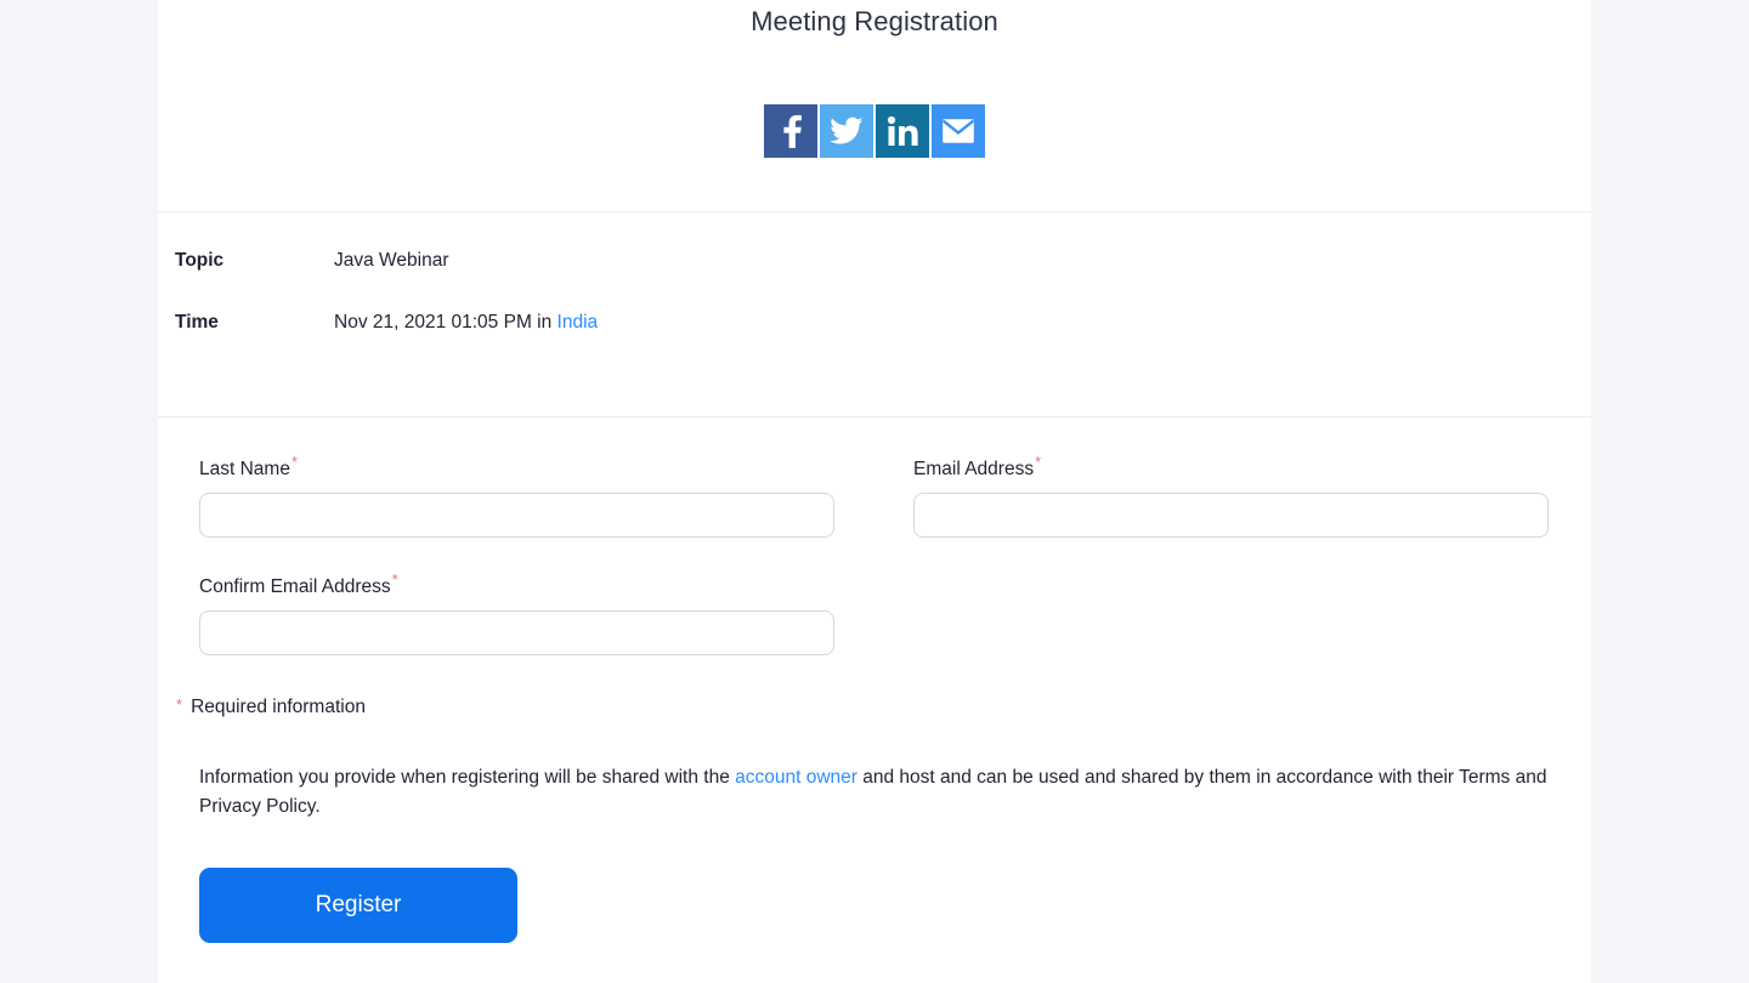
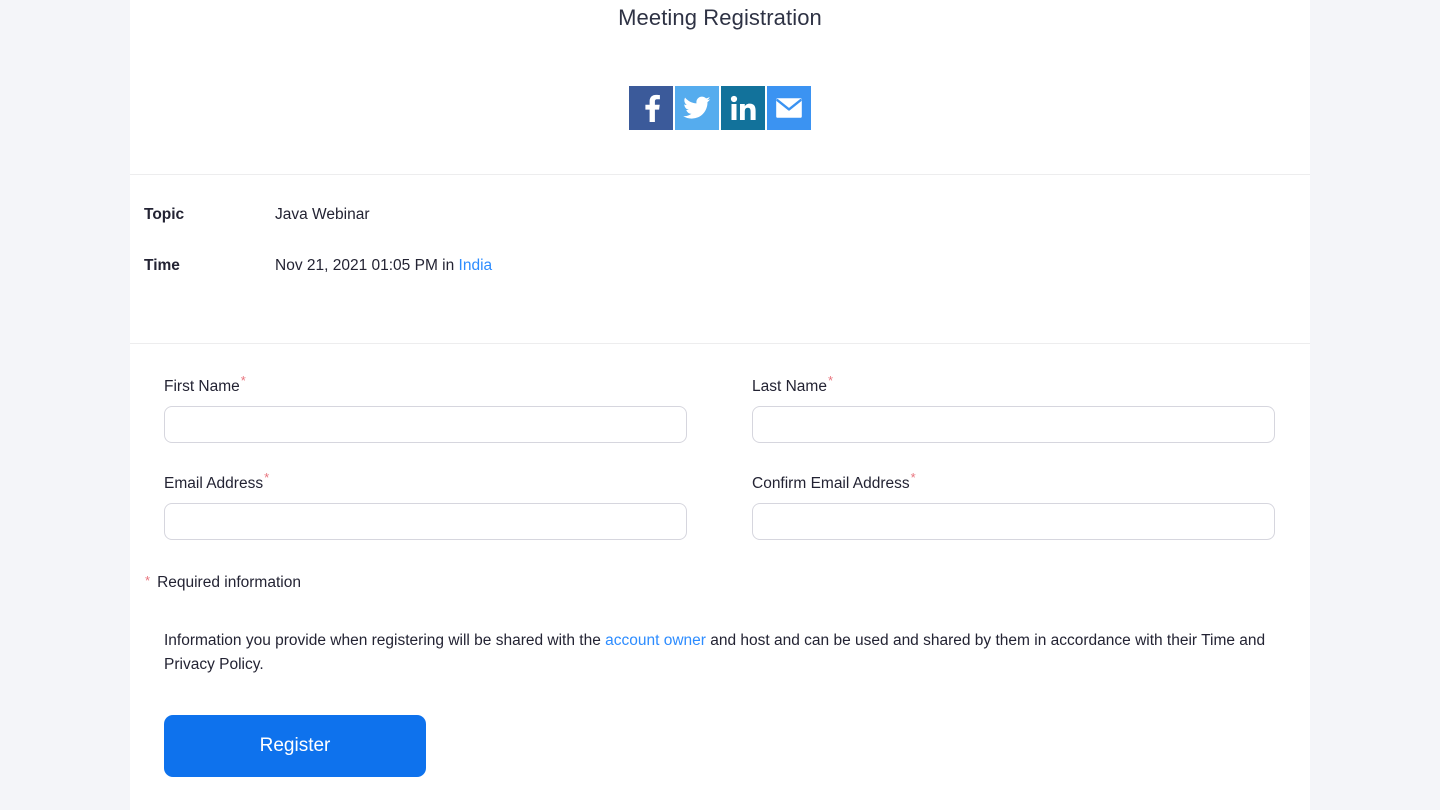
  Meeting Registration
  Topic
  Java Webinar
  Time
  Nov 21, 2021 01:05 PM in India
+ First Name*
  Last Name*
  Email Address*
  Confirm Email Address*
  *
  Required information
- Information you provide when registering will be shared with the account owner and host and can be used and shared by them in accordance with their Terms and Privacy Policy.
+ Information you provide when registering will be shared with the account owner and host and can be used and shared by them in accordance with their Time and Privacy Policy.
  Register
